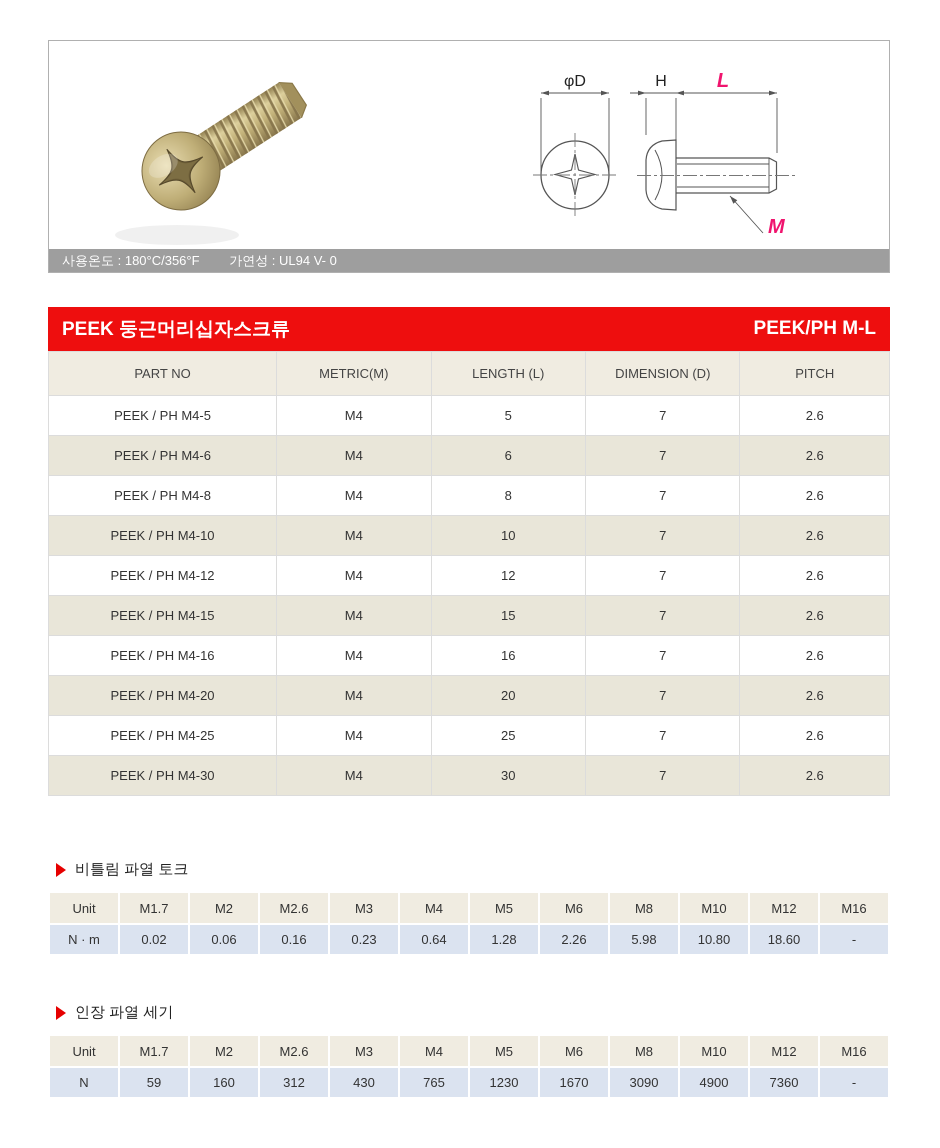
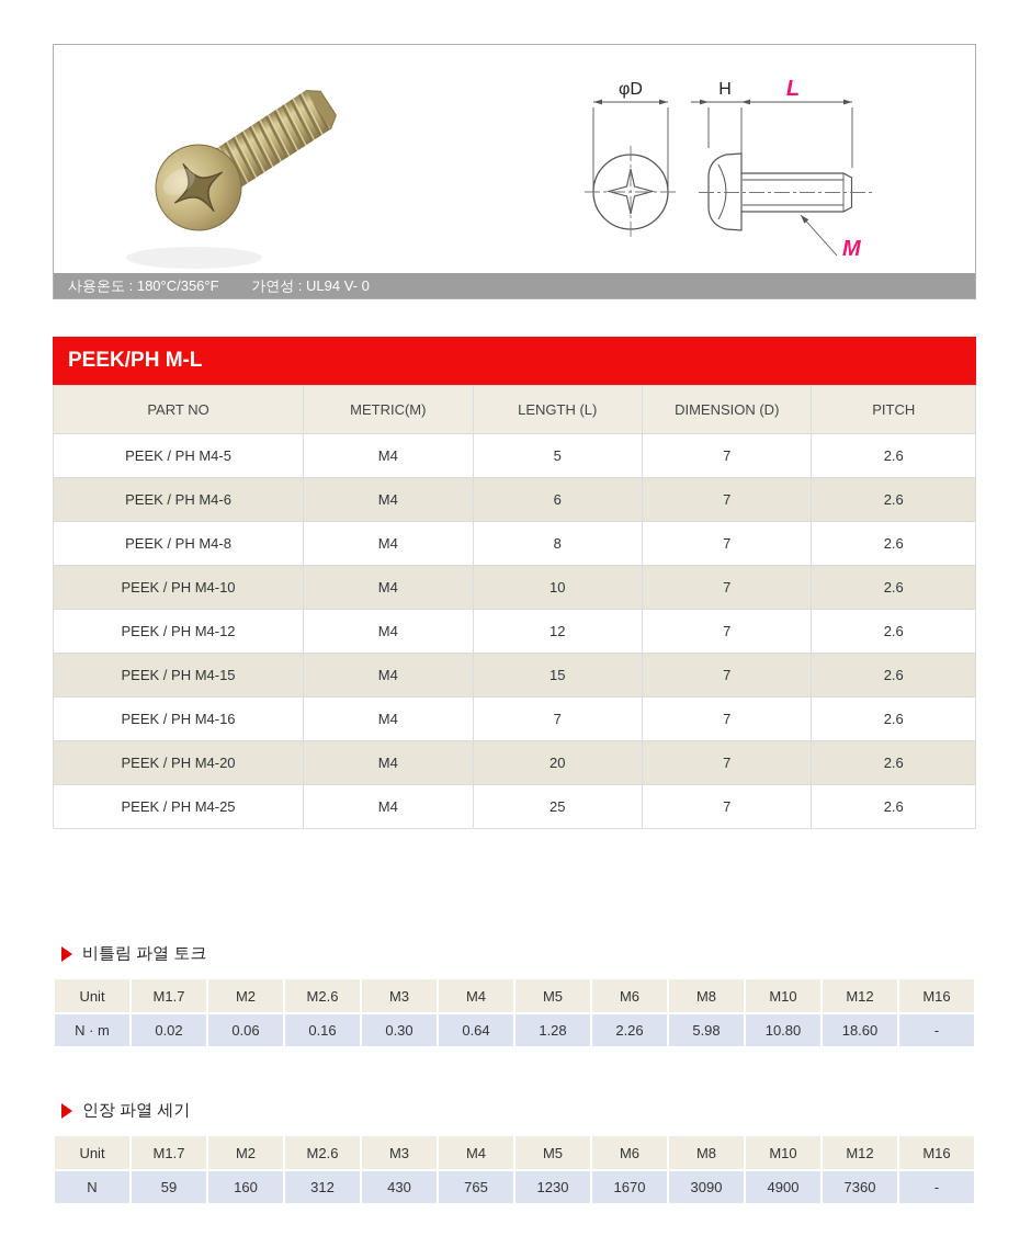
  φD
  H
  L
  M
  사용온도 : 180°C/356°F 가연성 : UL94 V- 0
- PEEK 둥근머리십자스크류
  PEEK/PH M-L
  PART NO	METRIC(M)	LENGTH (L)	DIMENSION (D)	PITCH
  PEEK / PH M4-5	M4	5	7	2.6
  PEEK / PH M4-6	M4	6	7	2.6
  PEEK / PH M4-8	M4	8	7	2.6
  PEEK / PH M4-10	M4	10	7	2.6
  PEEK / PH M4-12	M4	12	7	2.6
  PEEK / PH M4-15	M4	15	7	2.6
- PEEK / PH M4-16	M4	16	7	2.6
+ PEEK / PH M4-16	M4	7	7	2.6
  PEEK / PH M4-20	M4	20	7	2.6
  PEEK / PH M4-25	M4	25	7	2.6
- PEEK / PH M4-30	M4	30	7	2.6
  비틀림 파열 토크
  Unit	M1.7	M2	M2.6	M3	M4	M5	M6	M8	M10	M12	M16
- N · m	0.02	0.06	0.16	0.23	0.64	1.28	2.26	5.98	10.80	18.60	-
+ N · m	0.02	0.06	0.16	0.30	0.64	1.28	2.26	5.98	10.80	18.60	-
  인장 파열 세기
  Unit	M1.7	M2	M2.6	M3	M4	M5	M6	M8	M10	M12	M16
  N	59	160	312	430	765	1230	1670	3090	4900	7360	-
